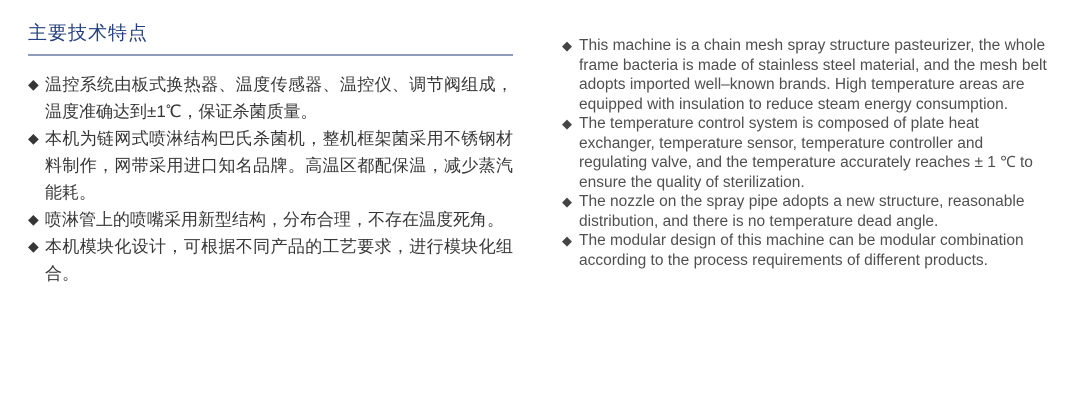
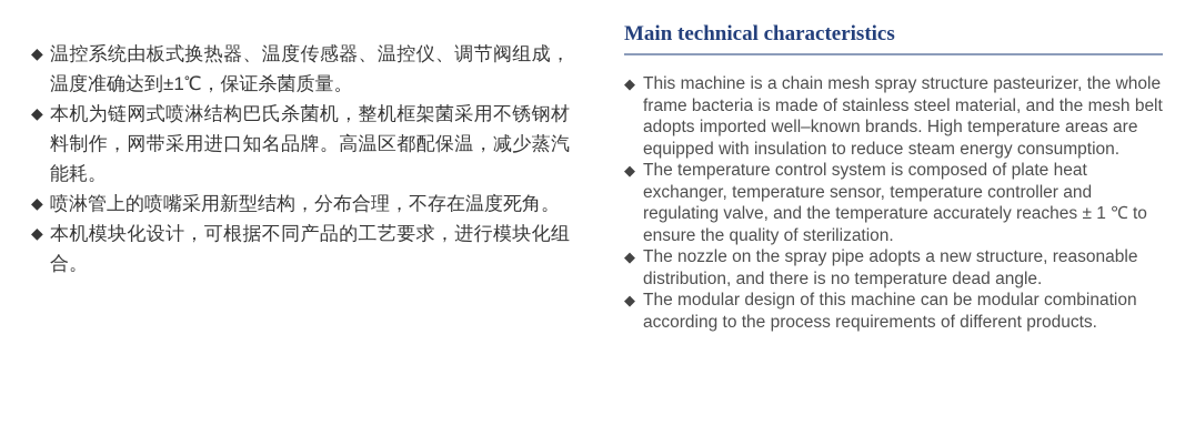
- 主要技术特点
  ◆
  温控系统由板式换热器、温度传感器、温控仪、调节阀组成，温度准确达到±1℃，保证杀菌质量。
  ◆
  本机为链网式喷淋结构巴氏杀菌机，整机框架菌采用不锈钢材料制作，网带采用进口知名品牌。高温区都配保温，减少蒸汽能耗。
  ◆
  喷淋管上的喷嘴采用新型结构，分布合理，不存在温度死角。
  ◆
  本机模块化设计，可根据不同产品的工艺要求，进行模块化组合。
+ Main technical characteristics
  ◆
  This machine is a chain mesh spray structure pasteurizer, the whole frame bacteria is made of stainless steel material, and the mesh belt adopts imported well–known brands. High temperature areas are equipped with insulation to reduce steam energy consumption.
  ◆
  The temperature control system is composed of plate heat exchanger, temperature sensor, temperature controller and regulating valve, and the temperature accurately reaches ± 1 ℃ to ensure the quality of sterilization.
  ◆
  The nozzle on the spray pipe adopts a new structure, reasonable distribution, and there is no temperature dead angle.
  ◆
  The modular design of this machine can be modular combination according to the process requirements of different products.
